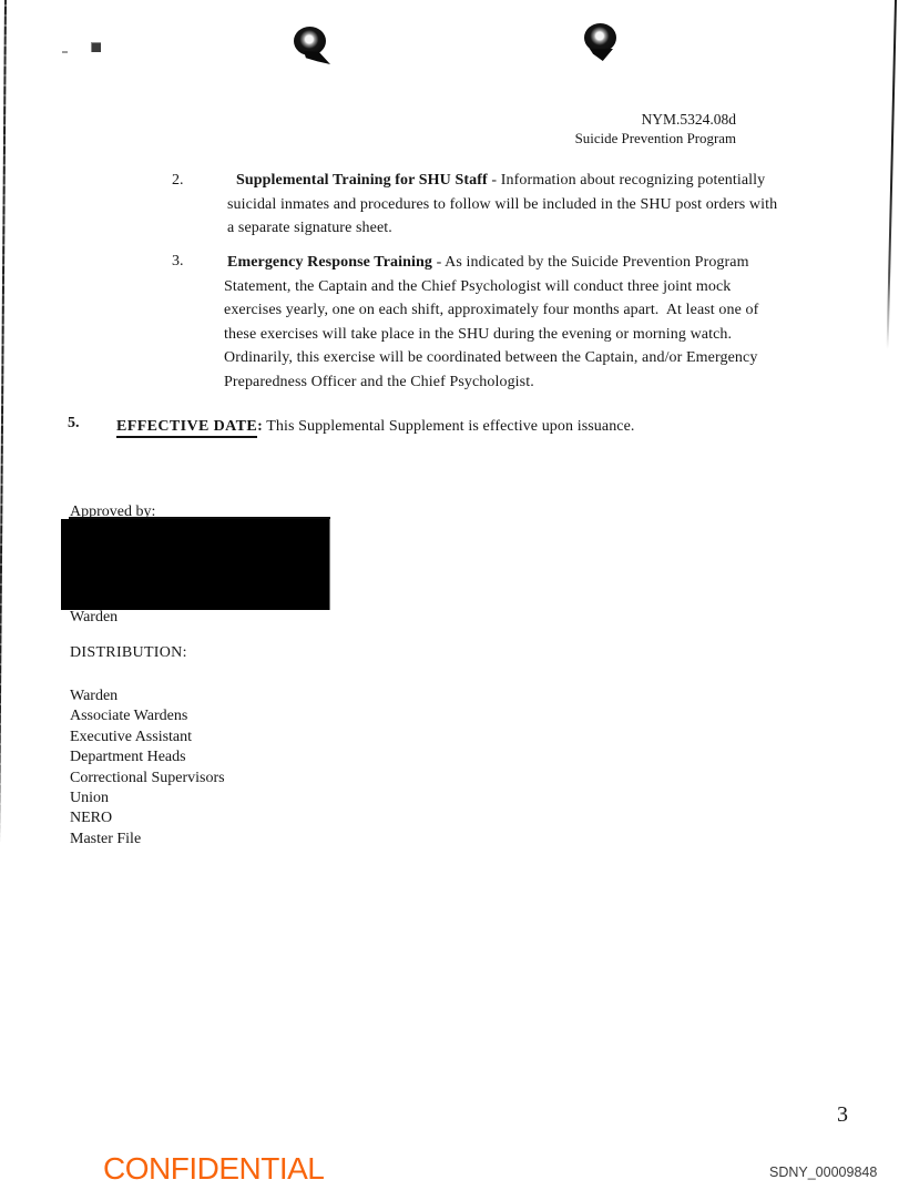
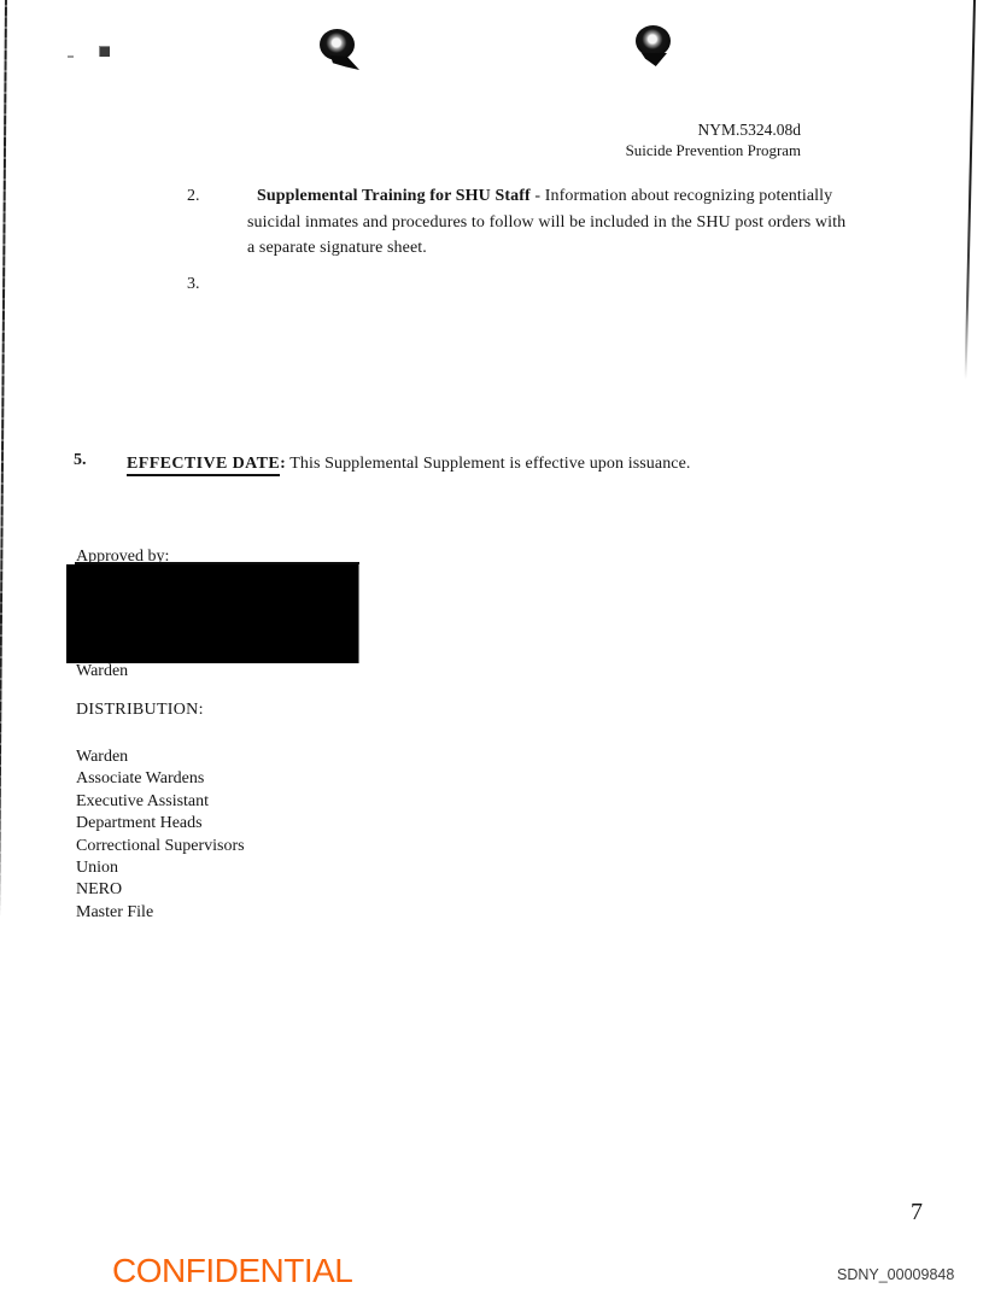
  NYM.5324.08d
  Suicide Prevention Program
  2.
  Supplemental Training for SHU Staff - Information about recognizing potentially
  suicidal inmates and procedures to follow will be included in the SHU post orders with
  a separate signature sheet.
  3.
- Emergency Response Training - As indicated by the Suicide Prevention Program
- Statement, the Captain and the Chief Psychologist will conduct three joint mock
- exercises yearly, one on each shift, approximately four months apart. At least one of
- these exercises will take place in the SHU during the evening or morning watch.
- Ordinarily, this exercise will be coordinated between the Captain, and/or Emergency
- Preparedness Officer and the Chief Psychologist.
  5.
  EFFECTIVE DATE: This Supplemental Supplement is effective upon issuance.
  Approved by:
  Warden
  DISTRIBUTION:
  Warden
  Associate Wardens
  Executive Assistant
  Department Heads
  Correctional Supervisors
  Union
  NERO
  Master File
- 3
+ 7
  CONFIDENTIAL
  SDNY_00009848
